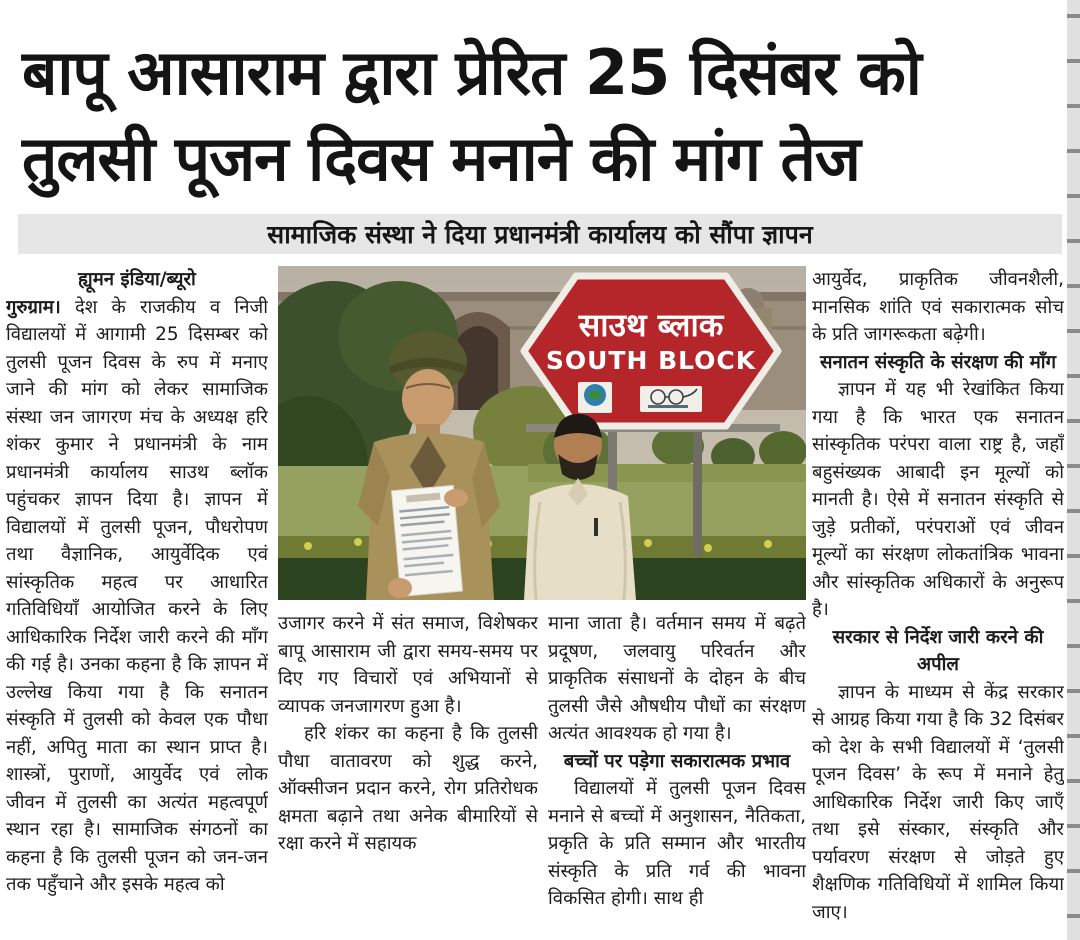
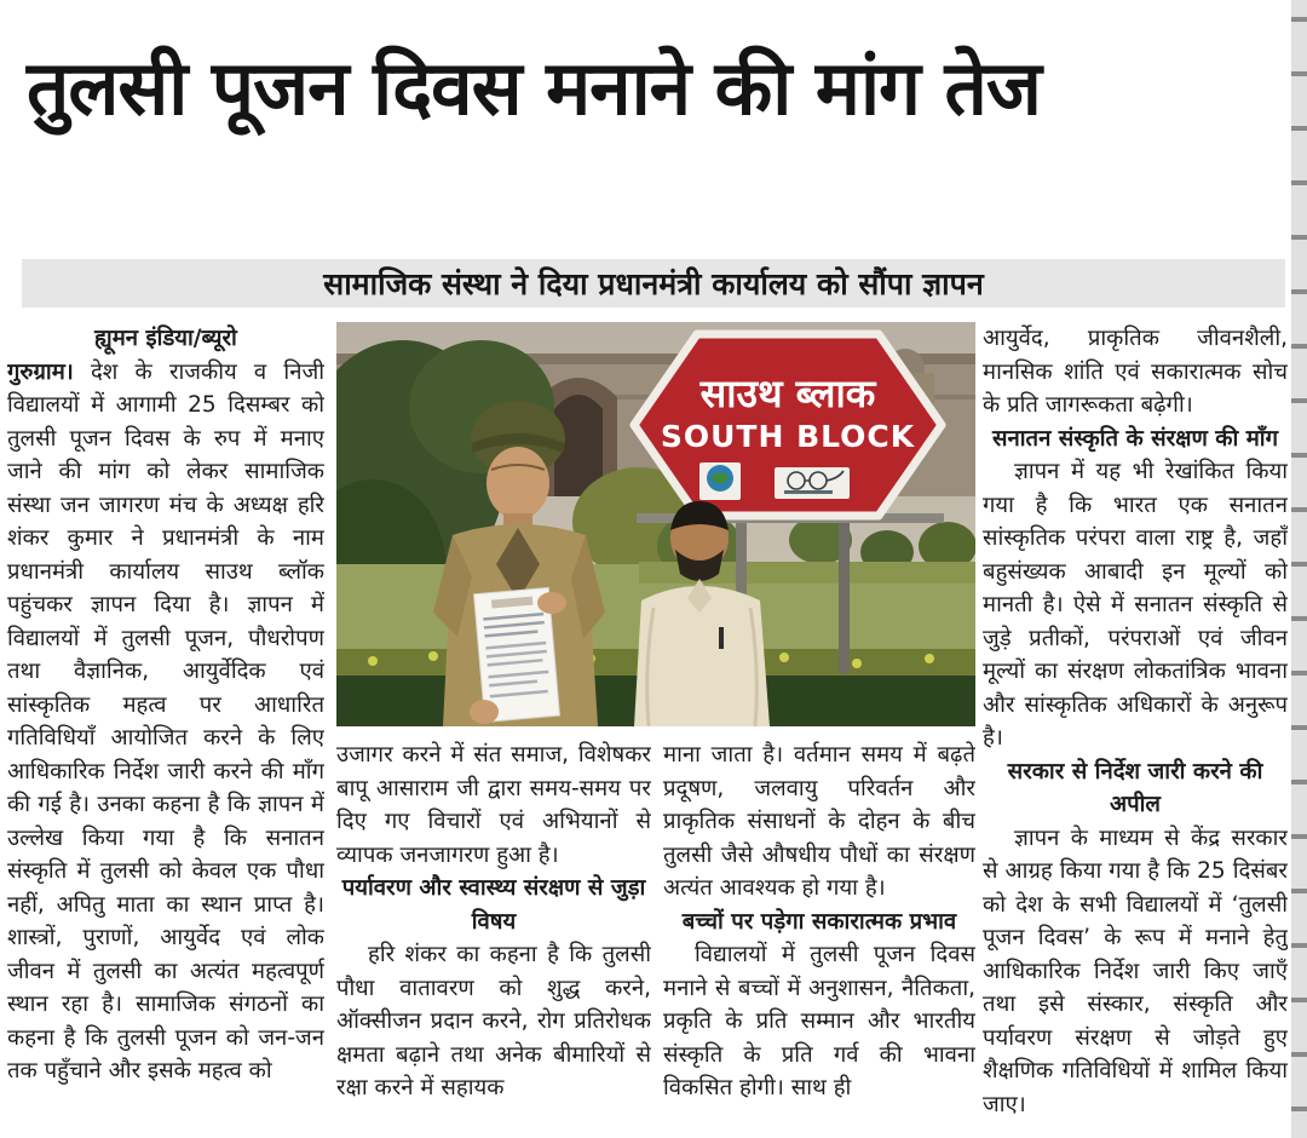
- बापू आसाराम द्वारा प्रेरित 25 दिसंबर को
  तुलसी पूजन दिवस मनाने की मांग तेज
  सामाजिक संस्था ने दिया प्रधानमंत्री कार्यालय को सौंपा ज्ञापन
  ह्यूमन इंडिया/ब्यूरो
  गुरुग्राम। देश के राजकीय व निजी विद्यालयों में आगामी 25 दिसम्बर को तुलसी पूजन दिवस के रुप में मनाए जाने की मांग को लेकर सामाजिक संस्था जन जागरण मंच के अध्यक्ष हरि शंकर कुमार ने प्रधानमंत्री के नाम प्रधानमंत्री कार्यालय साउथ ब्लॉक पहुंचकर ज्ञापन दिया है। ज्ञापन में विद्यालयों में तुलसी पूजन, पौधरोपण तथा वैज्ञानिक, आयुर्वेदिक एवं सांस्कृतिक महत्व पर आधारित गतिविधियाँ आयोजित करने के लिए आधिकारिक निर्देश जारी करने की माँग की गई है। उनका कहना है कि ज्ञापन में उल्लेख किया गया है कि सनातन संस्कृति में तुलसी को केवल एक पौधा नहीं, अपितु माता का स्थान प्राप्त है। शास्त्रों, पुराणों, आयुर्वेद एवं लोक जीवन में तुलसी का अत्यंत महत्वपूर्ण स्थान रहा है। सामाजिक संगठनों का कहना है कि तुलसी पूजन को जन-जन तक पहुँचाने और इसके महत्व को
  साउथ ब्लाक
  SOUTH BLOCK
  उजागर करने में संत समाज, विशेषकर बापू आसाराम जी द्वारा समय-समय पर दिए गए विचारों एवं अभियानों से व्यापक जनजागरण हुआ है।
+ पर्यावरण और स्वास्थ्य संरक्षण से जुड़ा विषय
  हरि शंकर का कहना है कि तुलसी पौधा वातावरण को शुद्ध करने, ऑक्सीजन प्रदान करने, रोग प्रतिरोधक क्षमता बढ़ाने तथा अनेक बीमारियों से रक्षा करने में सहायक
  माना जाता है। वर्तमान समय में बढ़ते प्रदूषण, जलवायु परिवर्तन और प्राकृतिक संसाधनों के दोहन के बीच तुलसी जैसे औषधीय पौधों का संरक्षण अत्यंत आवश्यक हो गया है।
  बच्चों पर पड़ेगा सकारात्मक प्रभाव
  विद्यालयों में तुलसी पूजन दिवस मनाने से बच्चों में अनुशासन, नैतिकता, प्रकृति के प्रति सम्मान और भारतीय संस्कृति के प्रति गर्व की भावना विकसित होगी। साथ ही
  आयुर्वेद, प्राकृतिक जीवनशैली, मानसिक शांति एवं सकारात्मक सोच के प्रति जागरूकता बढ़ेगी।
  सनातन संस्कृति के संरक्षण की माँग
  ज्ञापन में यह भी रेखांकित किया गया है कि भारत एक सनातन सांस्कृतिक परंपरा वाला राष्ट्र है, जहाँ बहुसंख्यक आबादी इन मूल्यों को मानती है। ऐसे में सनातन संस्कृति से जुड़े प्रतीकों, परंपराओं एवं जीवन मूल्यों का संरक्षण लोकतांत्रिक भावना और सांस्कृतिक अधिकारों के अनुरूप है।
  सरकार से निर्देश जारी करने की अपील
- ज्ञापन के माध्यम से केंद्र सरकार से आग्रह किया गया है कि 32 दिसंबर को देश के सभी विद्यालयों में ‘तुलसी पूजन दिवस’ के रूप में मनाने हेतु आधिकारिक निर्देश जारी किए जाएँ तथा इसे संस्कार, संस्कृति और पर्यावरण संरक्षण से जोड़ते हुए शैक्षणिक गतिविधियों में शामिल किया जाए।
+ ज्ञापन के माध्यम से केंद्र सरकार से आग्रह किया गया है कि 25 दिसंबर को देश के सभी विद्यालयों में ‘तुलसी पूजन दिवस’ के रूप में मनाने हेतु आधिकारिक निर्देश जारी किए जाएँ तथा इसे संस्कार, संस्कृति और पर्यावरण संरक्षण से जोड़ते हुए शैक्षणिक गतिविधियों में शामिल किया जाए।
